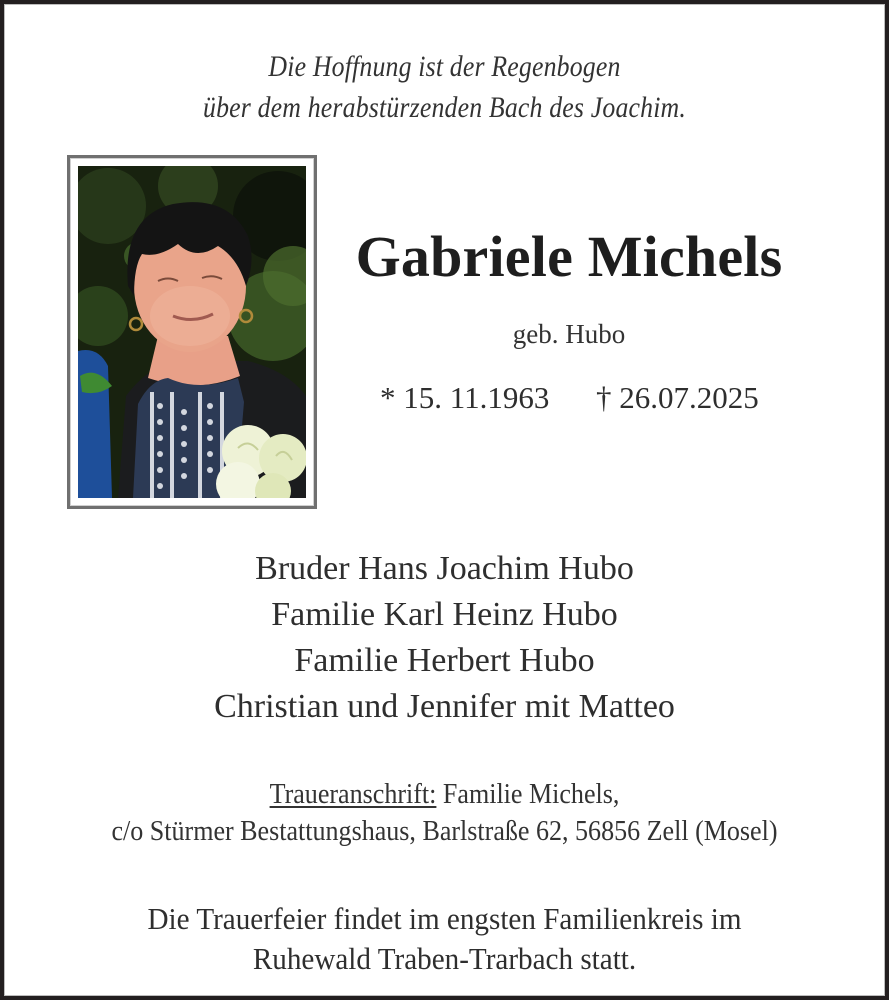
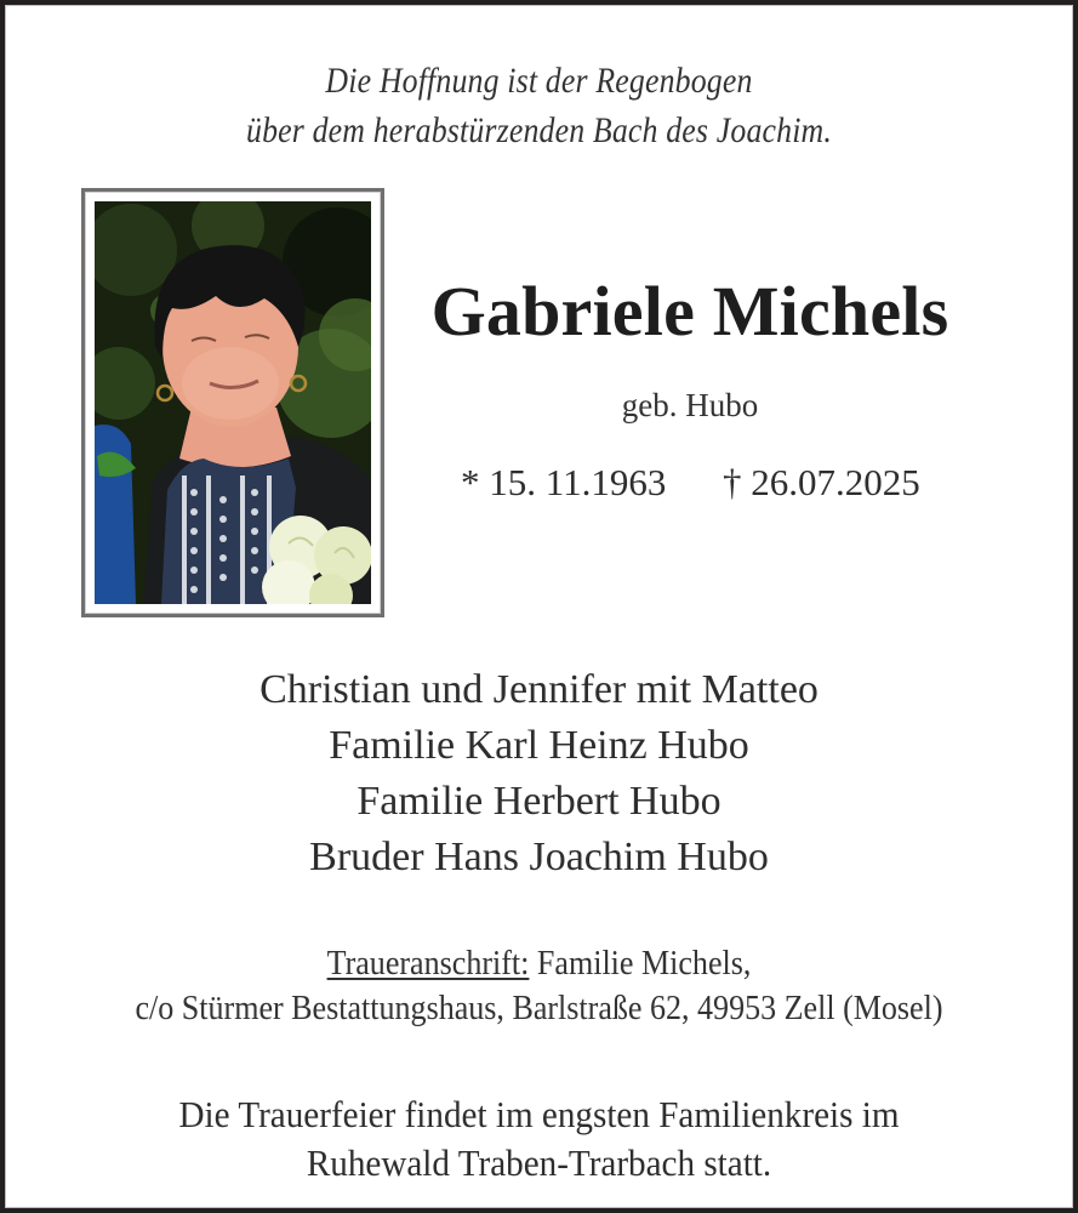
  Die Hoffnung ist der Regenbogen
  über dem herabstürzenden Bach des Joachim.
  Gabriele Michels
  geb. Hubo
  * 15. 11.1963
  † 26.07.2025
- Bruder Hans Joachim Hubo
+ Christian und Jennifer mit Matteo
  Familie Karl Heinz Hubo
  Familie Herbert Hubo
- Christian und Jennifer mit Matteo
+ Bruder Hans Joachim Hubo
  Traueranschrift: Familie Michels,
- c/o Stürmer Bestattungshaus, Barlstraße 62, 56856 Zell (Mosel)
+ c/o Stürmer Bestattungshaus, Barlstraße 62, 49953 Zell (Mosel)
  Die Trauerfeier findet im engsten Familienkreis im
  Ruhewald Traben-Trarbach statt.
